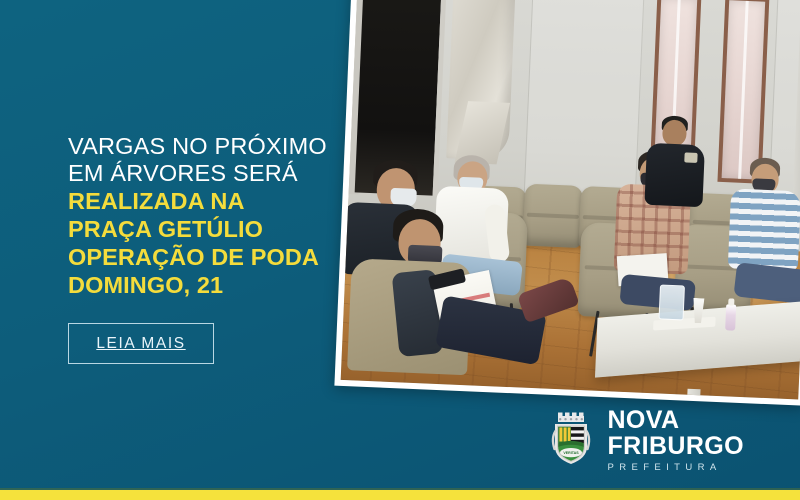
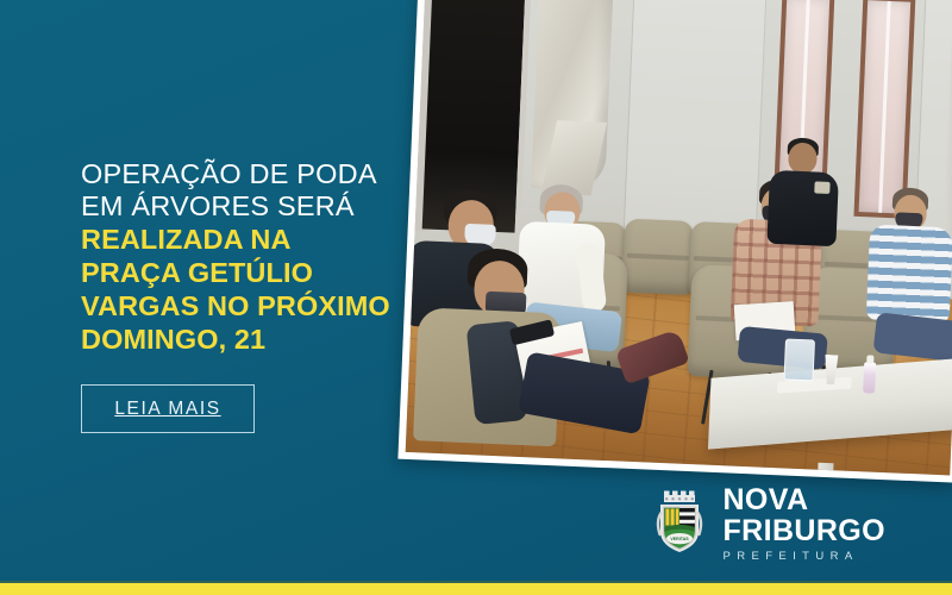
- VARGAS NO PRÓXIMO
+ OPERAÇÃO DE PODA
  EM ÁRVORES SERÁ
  REALIZADA NA
  PRAÇA GETÚLIO
- OPERAÇÃO DE PODA
+ VARGAS NO PRÓXIMO
  DOMINGO, 21
  LEIA MAIS
  NOVA
  FRIBURGO
  PREFEITURA
